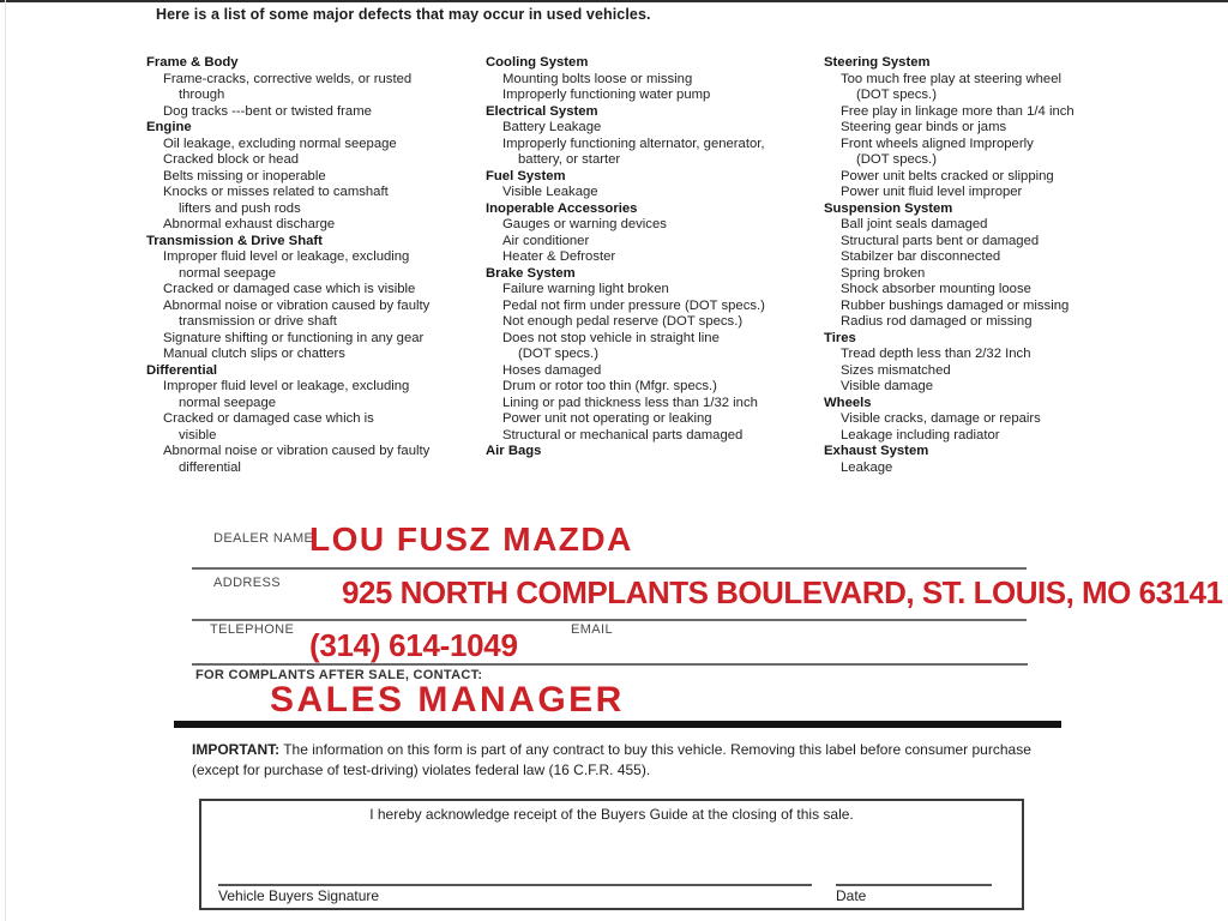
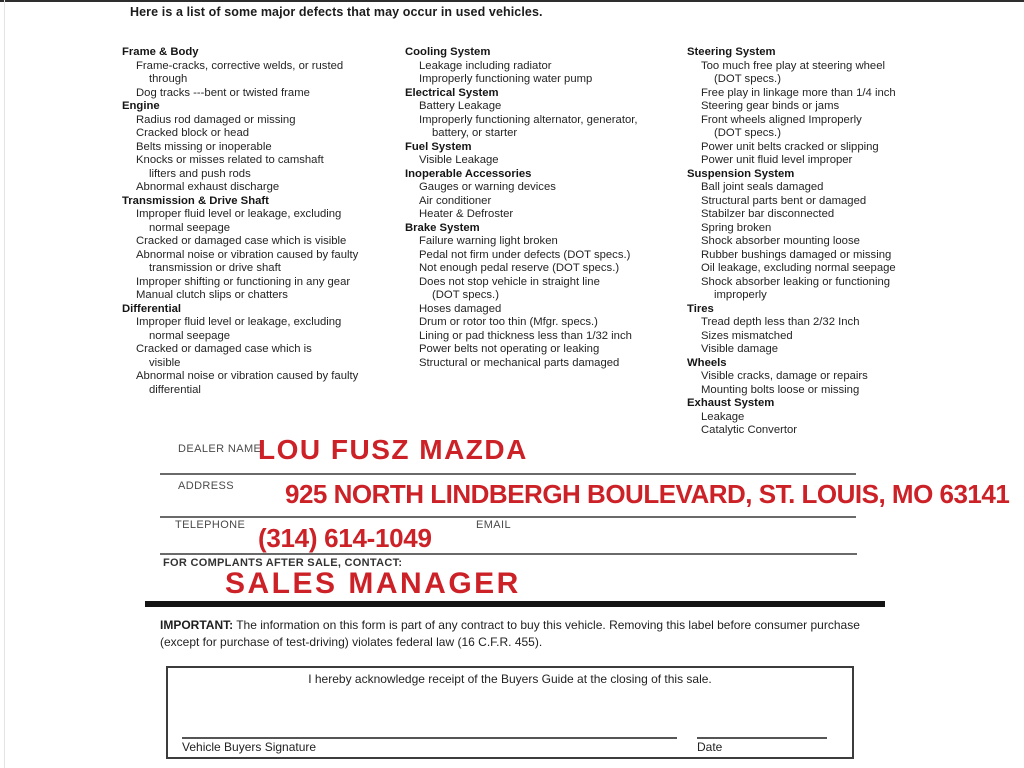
  Here is a list of some major defects that may occur in used vehicles.
  Frame & Body
  Frame-cracks, corrective welds, or rusted
  through
  Dog tracks ---bent or twisted frame
  Engine
- Oil leakage, excluding normal seepage
+ Radius rod damaged or missing
  Cracked block or head
  Belts missing or inoperable
  Knocks or misses related to camshaft
  lifters and push rods
  Abnormal exhaust discharge
  Transmission & Drive Shaft
  Improper fluid level or leakage, excluding
  normal seepage
  Cracked or damaged case which is visible
  Abnormal noise or vibration caused by faulty
  transmission or drive shaft
- Signature shifting or functioning in any gear
+ Improper shifting or functioning in any gear
  Manual clutch slips or chatters
  Differential
  Improper fluid level or leakage, excluding
  normal seepage
  Cracked or damaged case which is
  visible
  Abnormal noise or vibration caused by faulty
  differential
  Cooling System
- Mounting bolts loose or missing
+ Leakage including radiator
  Improperly functioning water pump
  Electrical System
  Battery Leakage
  Improperly functioning alternator, generator,
  battery, or starter
  Fuel System
  Visible Leakage
  Inoperable Accessories
  Gauges or warning devices
  Air conditioner
  Heater & Defroster
  Brake System
  Failure warning light broken
- Pedal not firm under pressure (DOT specs.)
+ Pedal not firm under defects (DOT specs.)
  Not enough pedal reserve (DOT specs.)
  Does not stop vehicle in straight line
  (DOT specs.)
  Hoses damaged
  Drum or rotor too thin (Mfgr. specs.)
  Lining or pad thickness less than 1/32 inch
- Power unit not operating or leaking
+ Power belts not operating or leaking
  Structural or mechanical parts damaged
- Air Bags
  Steering System
  Too much free play at steering wheel
  (DOT specs.)
  Free play in linkage more than 1/4 inch
  Steering gear binds or jams
  Front wheels aligned Improperly
  (DOT specs.)
  Power unit belts cracked or slipping
  Power unit fluid level improper
  Suspension System
  Ball joint seals damaged
  Structural parts bent or damaged
  Stabilzer bar disconnected
  Spring broken
  Shock absorber mounting loose
  Rubber bushings damaged or missing
- Radius rod damaged or missing
+ Oil leakage, excluding normal seepage
+ Shock absorber leaking or functioning
+ improperly
  Tires
  Tread depth less than 2/32 Inch
  Sizes mismatched
  Visible damage
  Wheels
  Visible cracks, damage or repairs
- Leakage including radiator
+ Mounting bolts loose or missing
  Exhaust System
  Leakage
+ Catalytic Convertor
  DEALER NAME
  LOU FUSZ MAZDA
  ADDRESS
- 925 NORTH COMPLANTS BOULEVARD, ST. LOUIS, MO 63141
+ 925 NORTH LINDBERGH BOULEVARD, ST. LOUIS, MO 63141
  TELEPHONE
  EMAIL
  (314) 614-1049
  FOR COMPLANTS AFTER SALE, CONTACT:
  SALES MANAGER
  IMPORTANT: The information on this form is part of any contract to buy this vehicle. Removing this label before consumer purchase (except for purchase of test-driving) violates federal law (16 C.F.R. 455).
  I hereby acknowledge receipt of the Buyers Guide at the closing of this sale.
  Vehicle Buyers Signature
  Date
